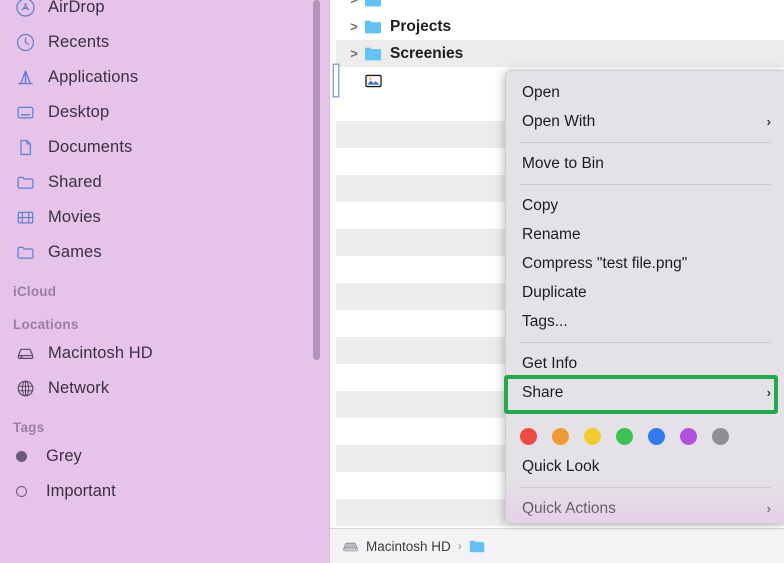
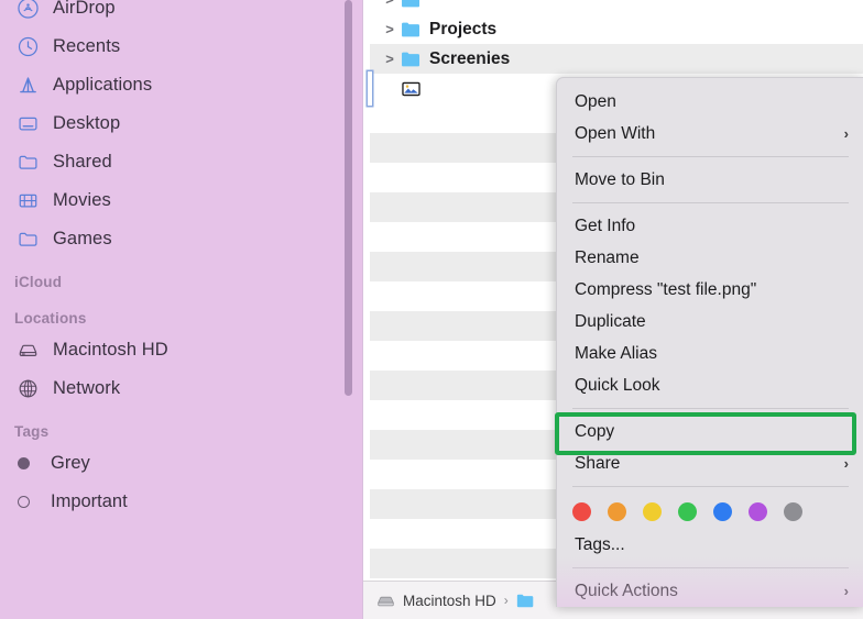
  AirDrop
  Recents
  Applications
  Desktop
- Documents
  Shared
  Movies
  Games
  iCloud
  Locations
  Macintosh HD
  Network
  Tags
  Grey
  Important
  >
  Projects
  >
  Screenies
  Macintosh HD
  ›
  Open
  Open With
  ›
  Move to Bin
- Copy
+ Get Info
  Rename
  Compress "test file.png"
  Duplicate
+ Make Alias
- Tags...
+ Quick Look
- Get Info
+ Copy
  Share
  ›
- Quick Look
+ Tags...
